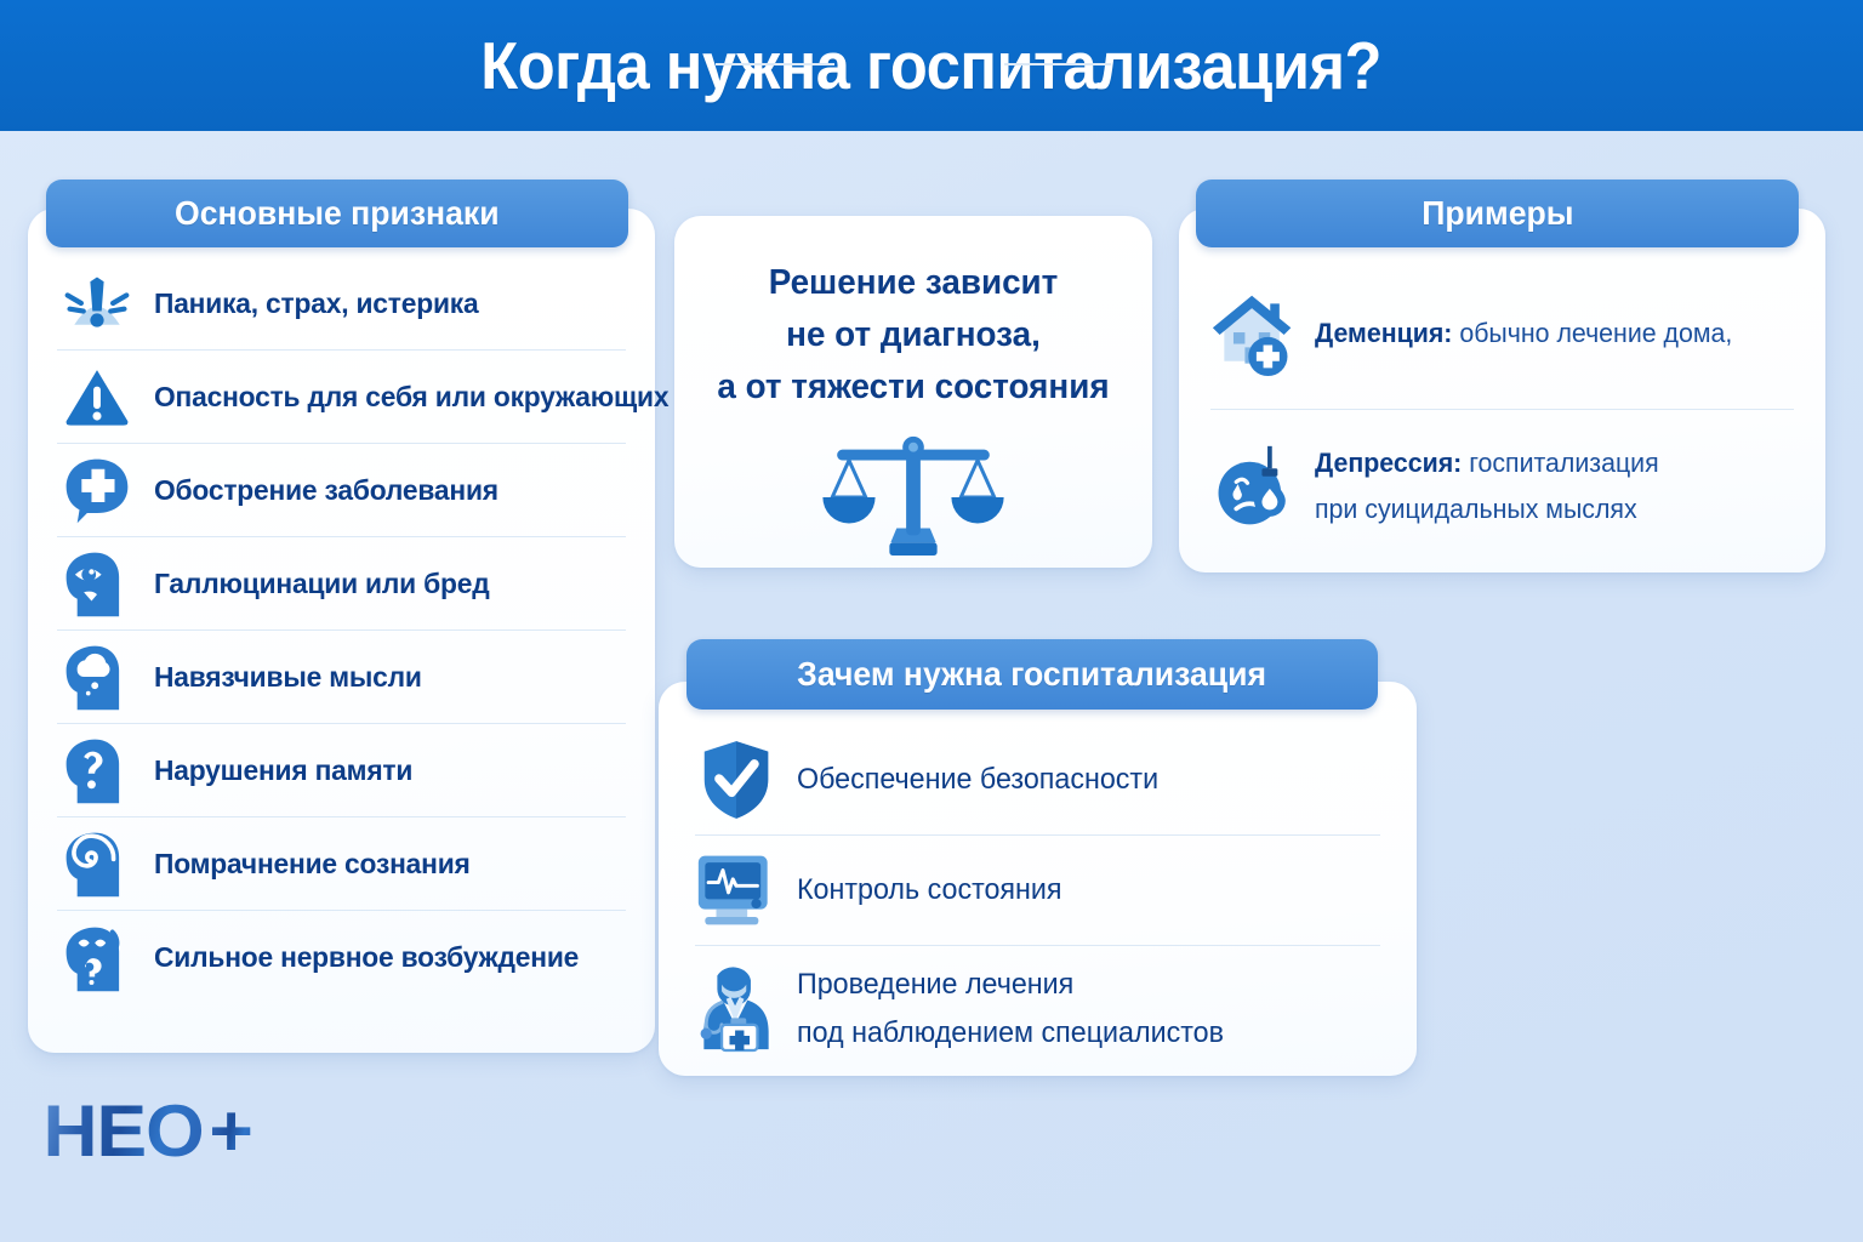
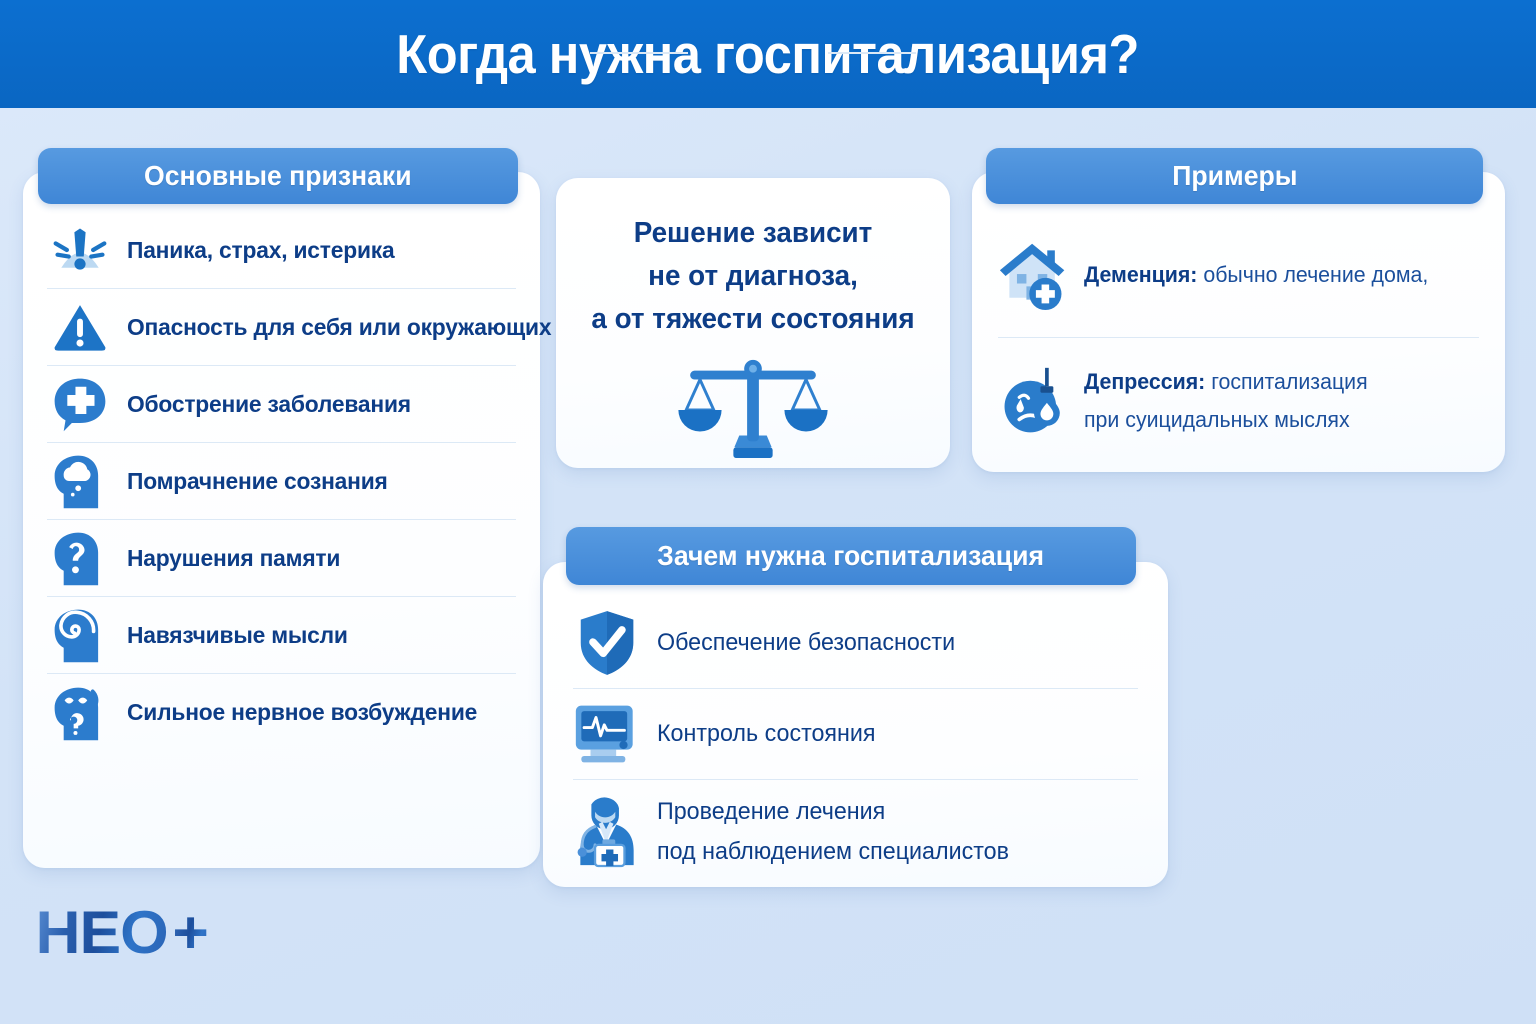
  Когда нужна госпитализация?
  Основные признаки
  Паника, страх, истерика
  Опасность для себя или окружающих
  Обострение заболевания
- Галлюцинации или бред
- Навязчивые мысли
+ Помрачнение сознания
  Нарушения памяти
- Помрачнение сознания
+ Навязчивые мысли
  Сильное нервное возбуждение
  Решение зависит
  не от диагноза,
  а от тяжести состояния
  Примеры
  Деменция: обычно лечение дома,
  Депрессия: госпитализация
  при суицидальных мыслях
  Зачем нужна госпитализация
  Обеспечение безопасности
  Контроль состояния
  Проведение лечения
  под наблюдением специалистов
  НЕО
  +
